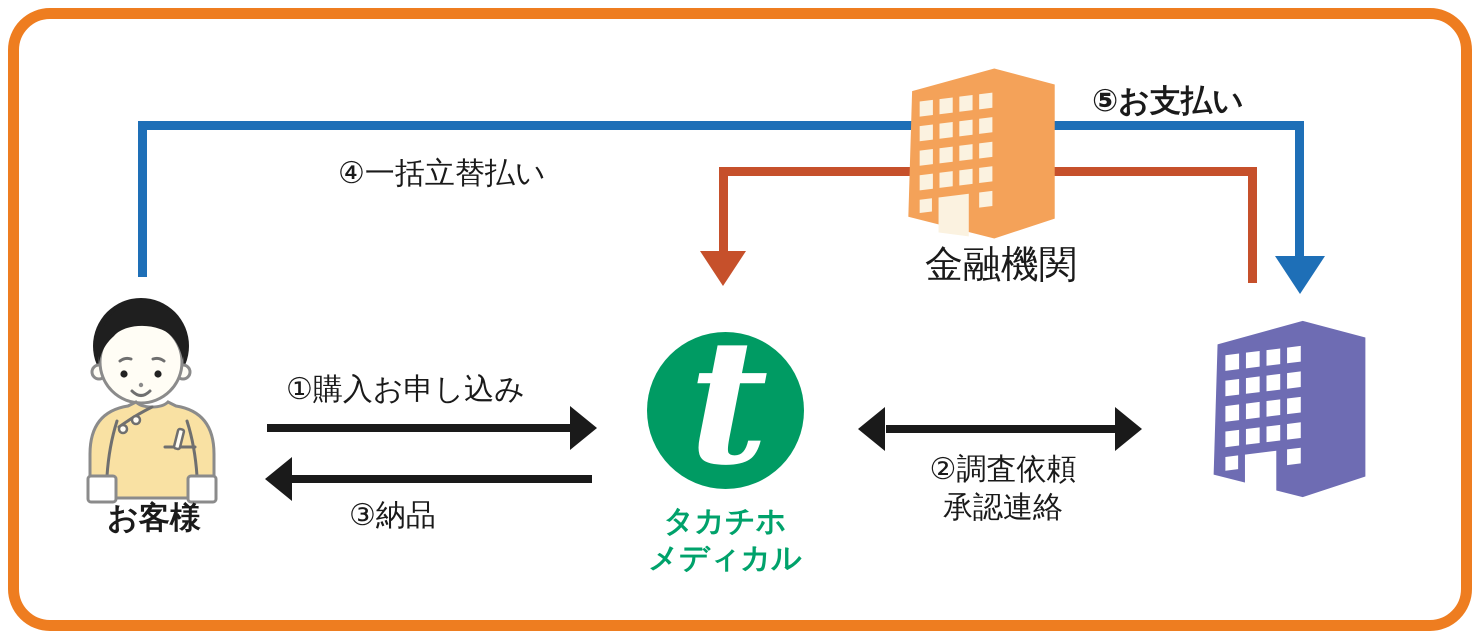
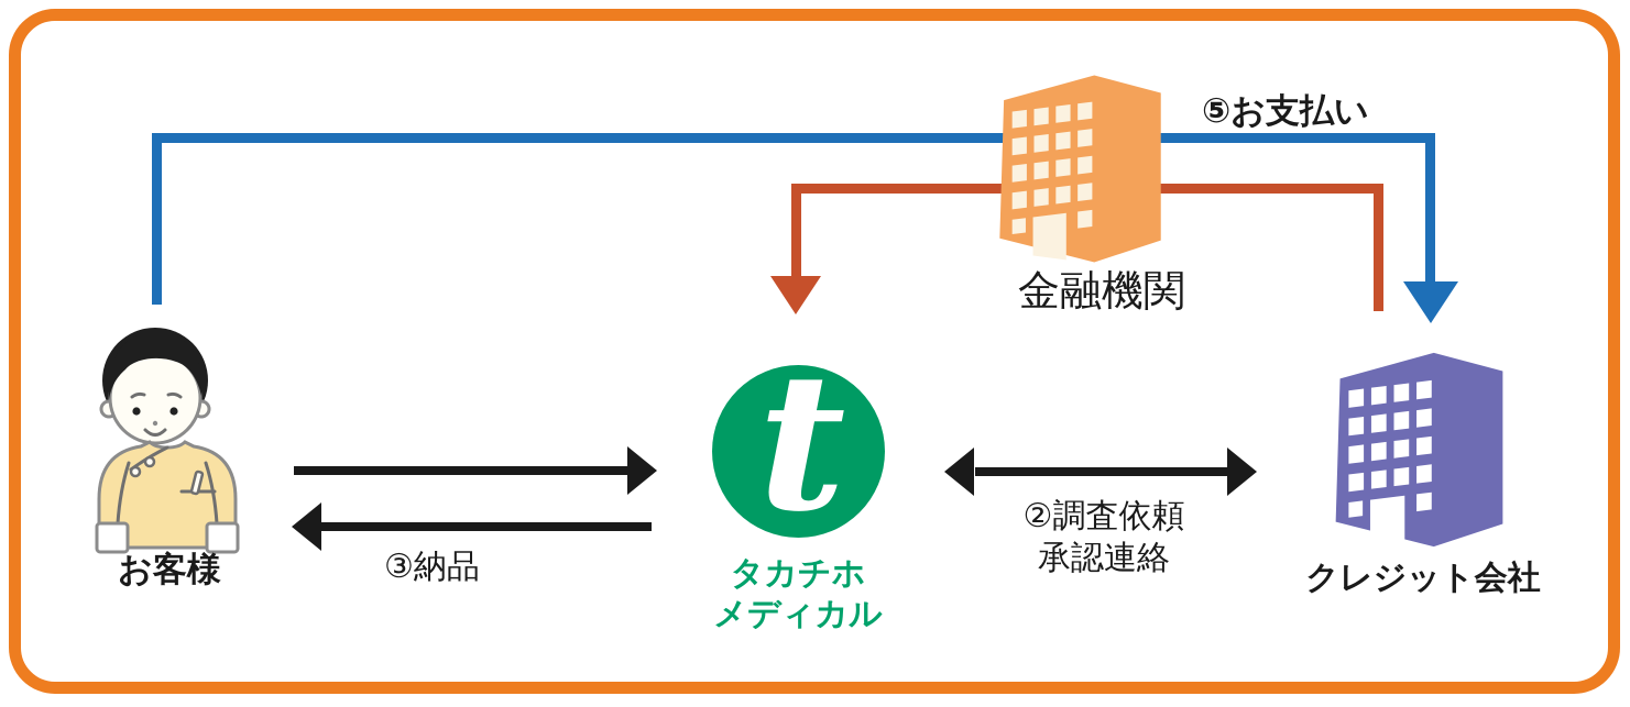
  t
  お客様
  金融機関
+ クレジット会社
  タカチホ
  メディカル
- ①購入お申し込み
  ②調査依頼
  承認連絡
  ③納品
- ④一括立替払い
  ⑤お支払い
